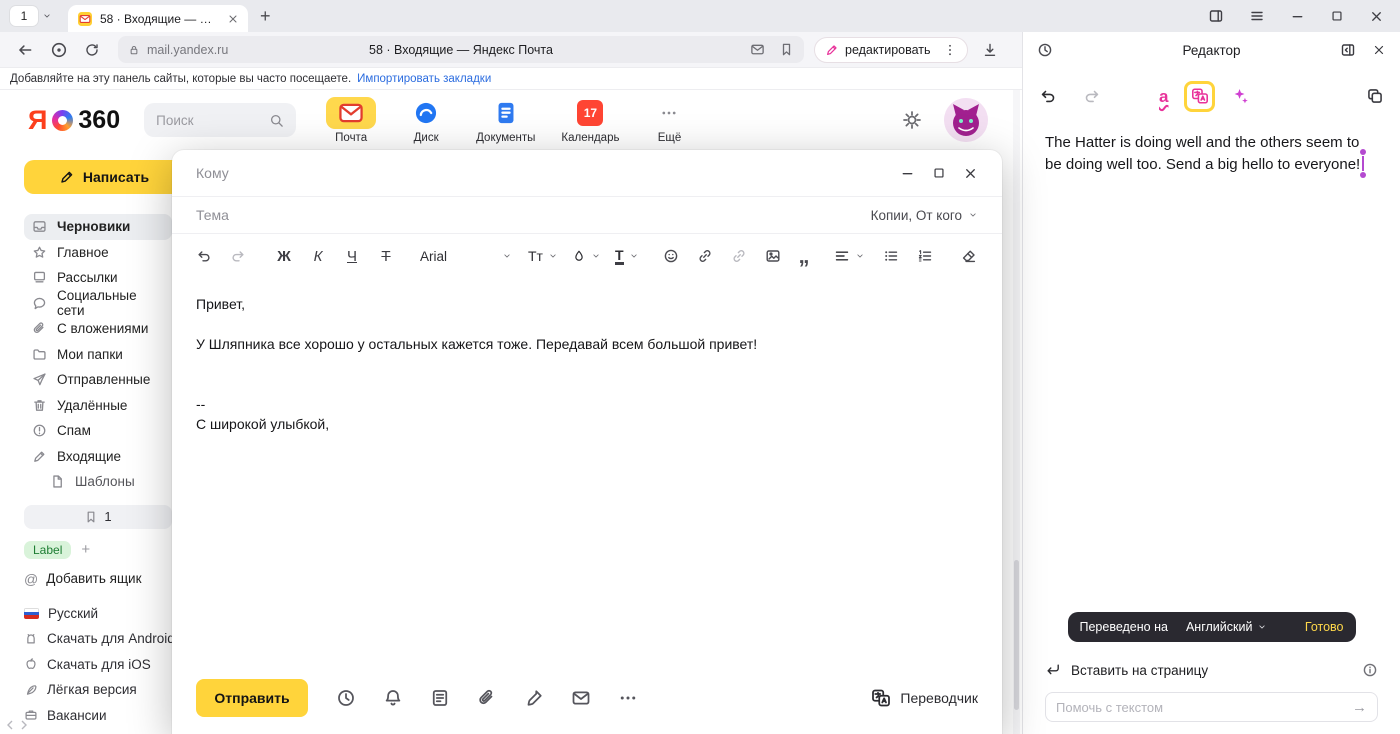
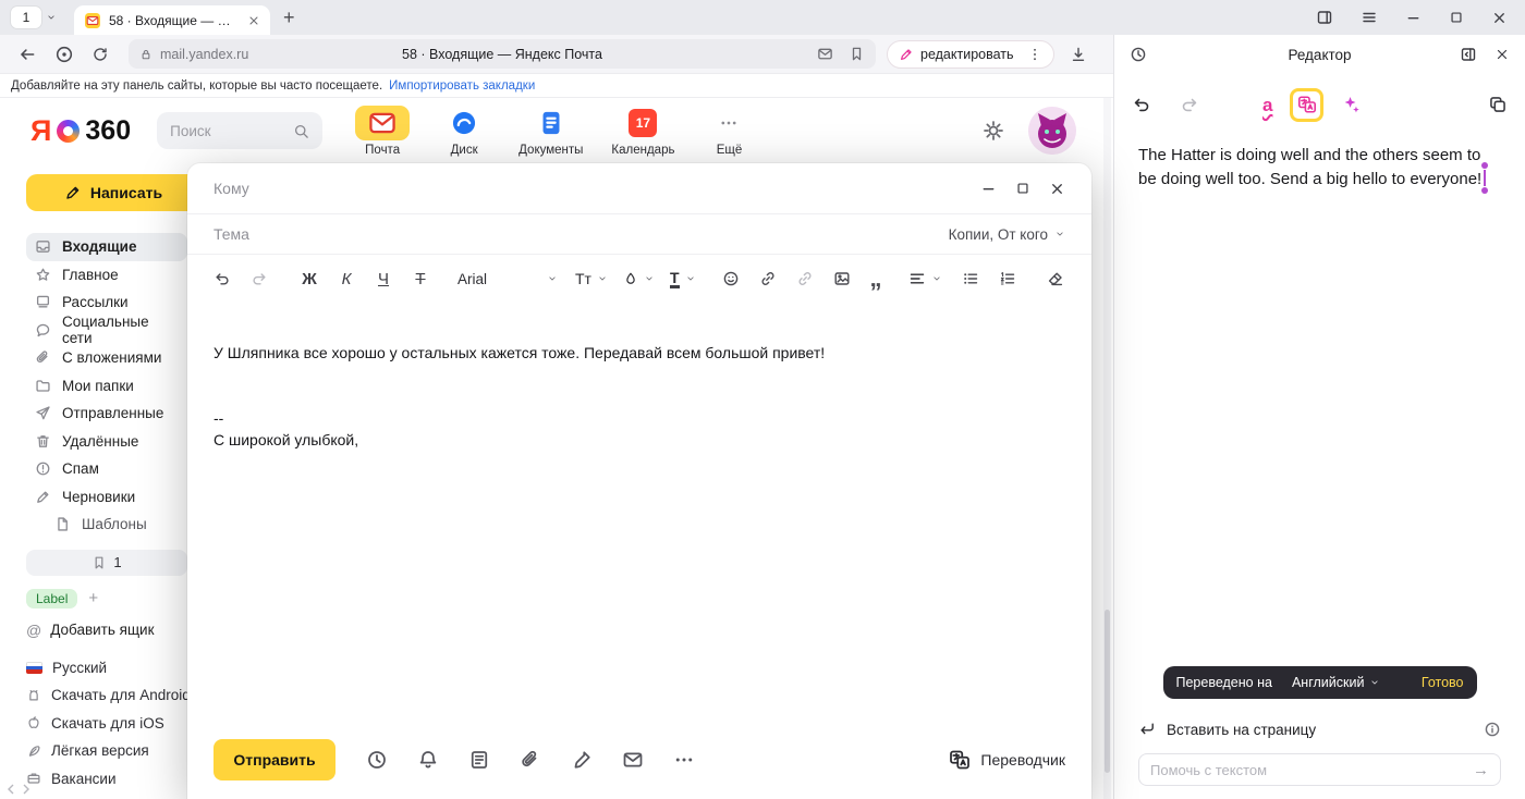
  1
  58 · Входящие — Янд
  +
  mail.yandex.ru
  58 · Входящие — Яндекс Почта
  редактировать
  Добавляйте на эту панель сайты, которые вы часто посещаете.
  Импортировать закладки
  Я
  360
  Поиск
  Почта
  Диск
  Документы
  17
  Календарь
  Ещё
  Написать
- Черновики
+ Входящие
  Главное
  Рассылки
  Социальные сети
  С вложениями
  Мои папки
  Отправленные
  Удалённые
  Спам
- Входящие
+ Черновики
  Шаблоны
  1
  Label
  +
  @
  Добавить ящик
  Русский
  Скачать для Android
  Скачать для iOS
  Лёгкая версия
  Вакансии
  Кому
  Тема
  Копии, От кого
  Ж
  К
  Ч
  Т
  Arial
  Тт
  Т
  „
- Привет,
  У Шляпника все хорошо у остальных кажется тоже. Передавай всем большой привет!
  --
  С широкой улыбкой,
  Отправить
  Переводчик
  Редактор
  a
  The Hatter is doing well and the others seem to be doing well too. Send a big hello to everyone!
  Переведено на
  Английский
  Готово
  Вставить на страницу
  Помочь с текстом
  →
